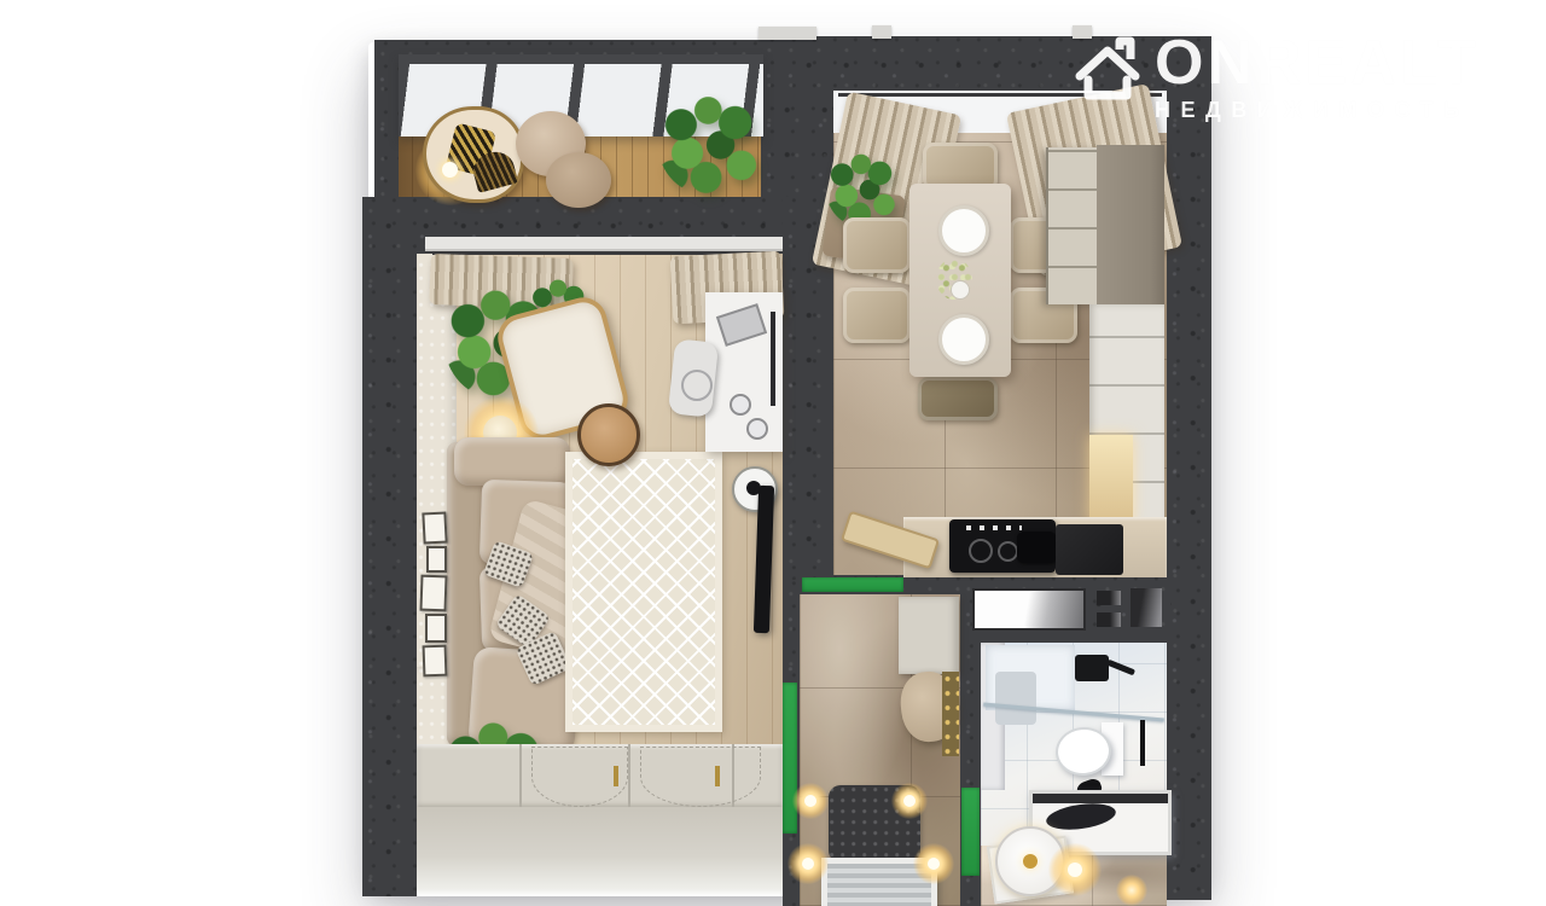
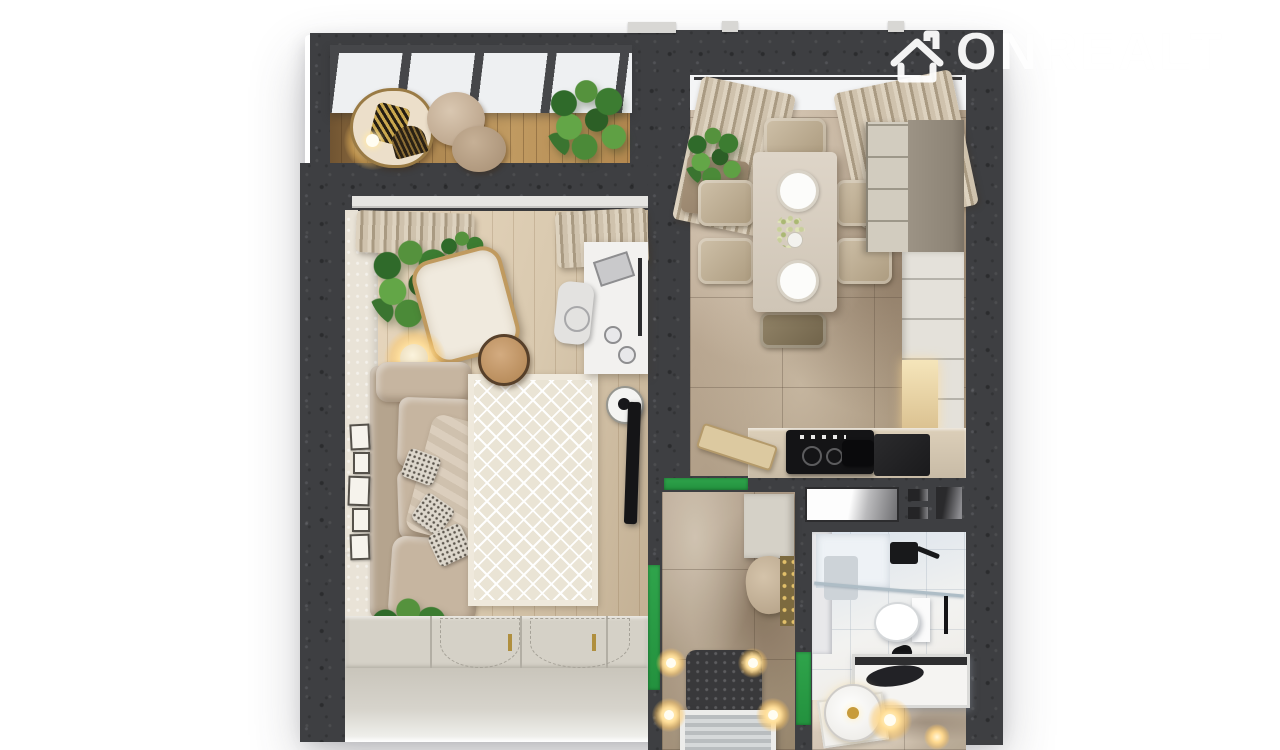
  ONREALT
- НЕДВИЖИМОСТЬ
